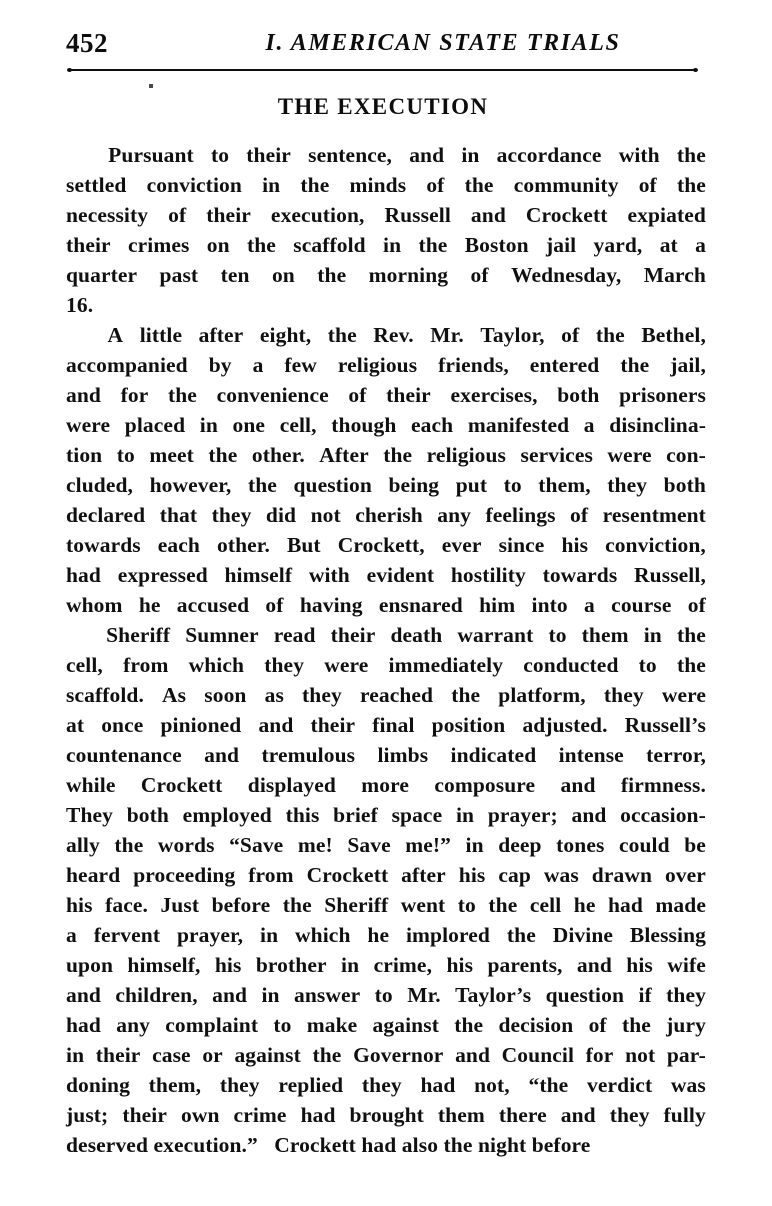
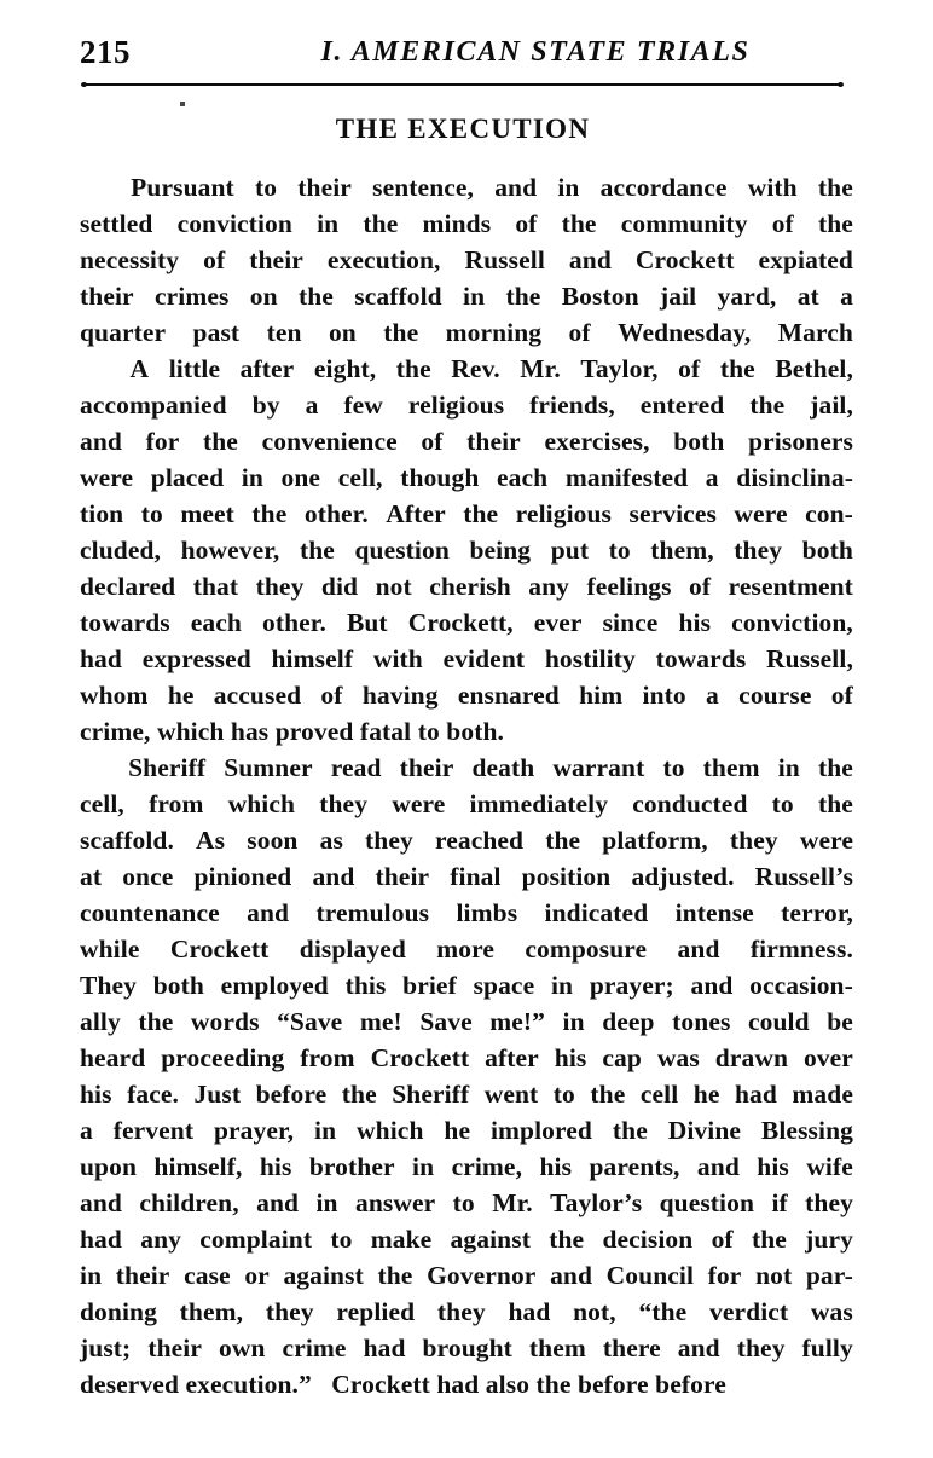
- 452
+ 215
  I. AMERICAN STATE TRIALS
  THE EXECUTION
  Pursuant
  to
  their
  sentence,
  and
  in
  accordance
  with
  the
  settled
  conviction
  in
  the
  minds
  of
  the
  community
  of
  the
  necessity
  of
  their
  execution,
  Russell
  and
  Crockett
  expiated
  their
  crimes
  on
  the
  scaffold
  in
  the
  Boston
  jail
  yard,
  at
  a
  quarter
  past
  ten
  on
  the
  morning
  of
  Wednesday,
  March
- 16.
  A
  little
  after
  eight,
  the
  Rev.
  Mr.
  Taylor,
  of
  the
  Bethel,
  accompanied
  by
  a
  few
  religious
  friends,
  entered
  the
  jail,
  and
  for
  the
  convenience
  of
  their
  exercises,
  both
  prisoners
  were
  placed
  in
  one
  cell,
  though
  each
  manifested
  a
  disinclina-
  tion
  to
  meet
  the
  other.
  After
  the
  religious
  services
  were
  con-
  cluded,
  however,
  the
  question
  being
  put
  to
  them,
  they
  both
  declared
  that
  they
  did
  not
  cherish
  any
  feelings
  of
  resentment
  towards
  each
  other.
  But
  Crockett,
  ever
  since
  his
  conviction,
  had
  expressed
  himself
  with
  evident
  hostility
  towards
  Russell,
  whom
  he
  accused
  of
  having
  ensnared
  him
  into
  a
  course
  of
+ crime, which has proved fatal to both.
  Sheriff
  Sumner
  read
  their
  death
  warrant
  to
  them
  in
  the
  cell,
  from
  which
  they
  were
  immediately
  conducted
  to
  the
  scaffold.
  As
  soon
  as
  they
  reached
  the
  platform,
  they
  were
  at
  once
  pinioned
  and
  their
  final
  position
  adjusted.
  Russell’s
  countenance
  and
  tremulous
  limbs
  indicated
  intense
  terror,
  while
  Crockett
  displayed
  more
  composure
  and
  firmness.
  They
  both
  employed
  this
  brief
  space
  in
  prayer;
  and
  occasion-
  ally
  the
  words
  “Save
  me!
  Save
  me!”
  in
  deep
  tones
  could
  be
  heard
  proceeding
  from
  Crockett
  after
  his
  cap
  was
  drawn
  over
  his
  face.
  Just
  before
  the
  Sheriff
  went
  to
  the
  cell
  he
  had
  made
  a
  fervent
  prayer,
  in
  which
  he
  implored
  the
  Divine
  Blessing
  upon
  himself,
  his
  brother
  in
  crime,
  his
  parents,
  and
  his
  wife
  and
  children,
  and
  in
  answer
  to
  Mr.
  Taylor’s
  question
  if
  they
  had
  any
  complaint
  to
  make
  against
  the
  decision
  of
  the
  jury
  in
  their
  case
  or
  against
  the
  Governor
  and
  Council
  for
  not
  par-
  doning
  them,
  they
  replied
  they
  had
  not,
  “the
  verdict
  was
  just;
  their
  own
  crime
  had
  brought
  them
  there
  and
  they
  fully
- deserved execution.” Crockett had also the night before
+ deserved execution.” Crockett had also the before before
